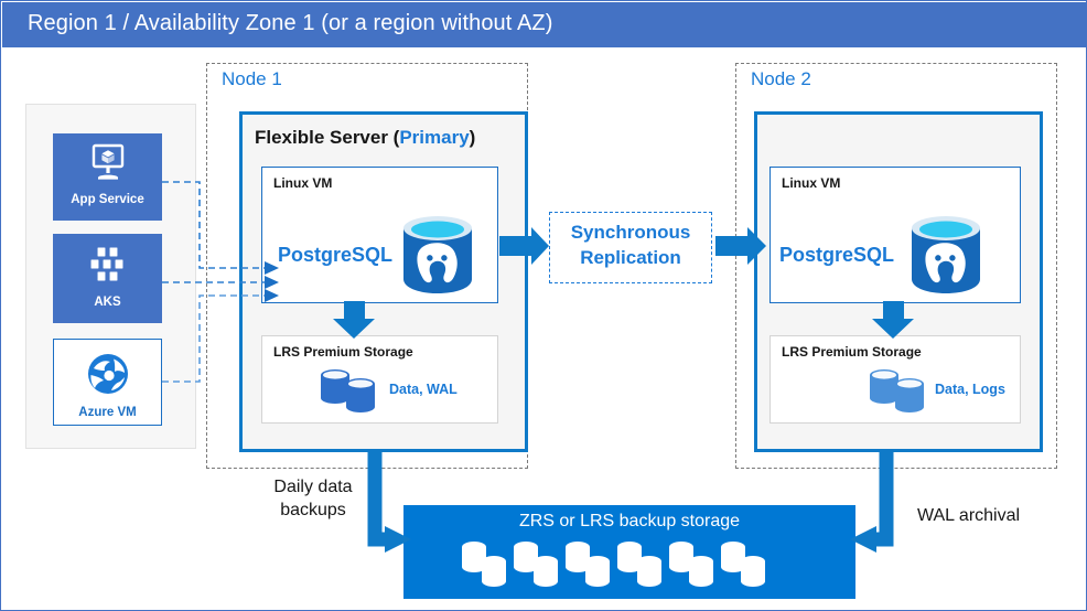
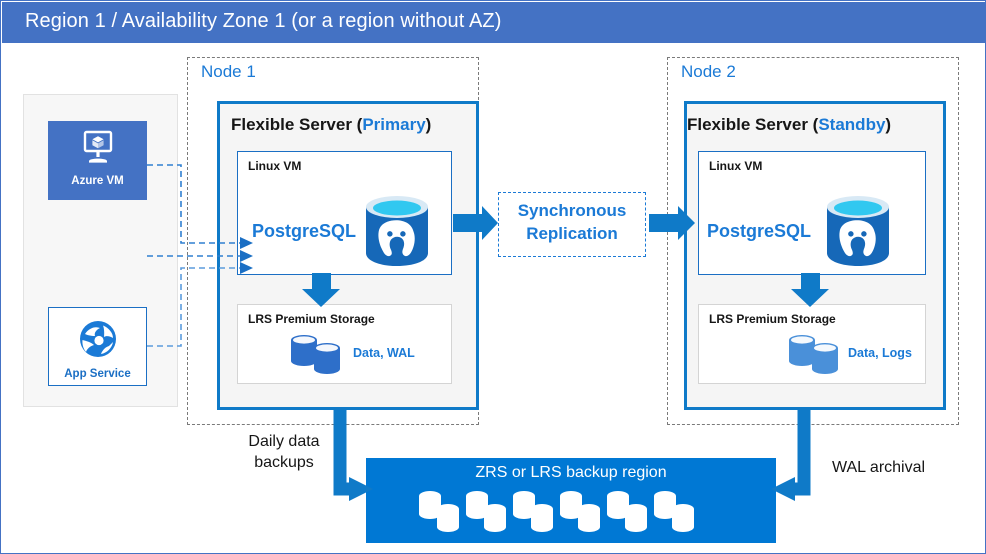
  Region 1 / Availability Zone 1 (or a region without AZ)
- App Service
+ Azure VM
- AKS
- Azure VM
+ App Service
  Node 1
  Flexible Server (Primary)
  Linux VM
  PostgreSQL
  LRS Premium Storage
  Data, WAL
  Node 2
+ Flexible Server (Standby)
  Linux VM
  PostgreSQL
  LRS Premium Storage
  Data, Logs
  Synchronous
  Replication
- ZRS or LRS backup storage
+ ZRS or LRS backup region
  Daily data backups
  WAL archival
